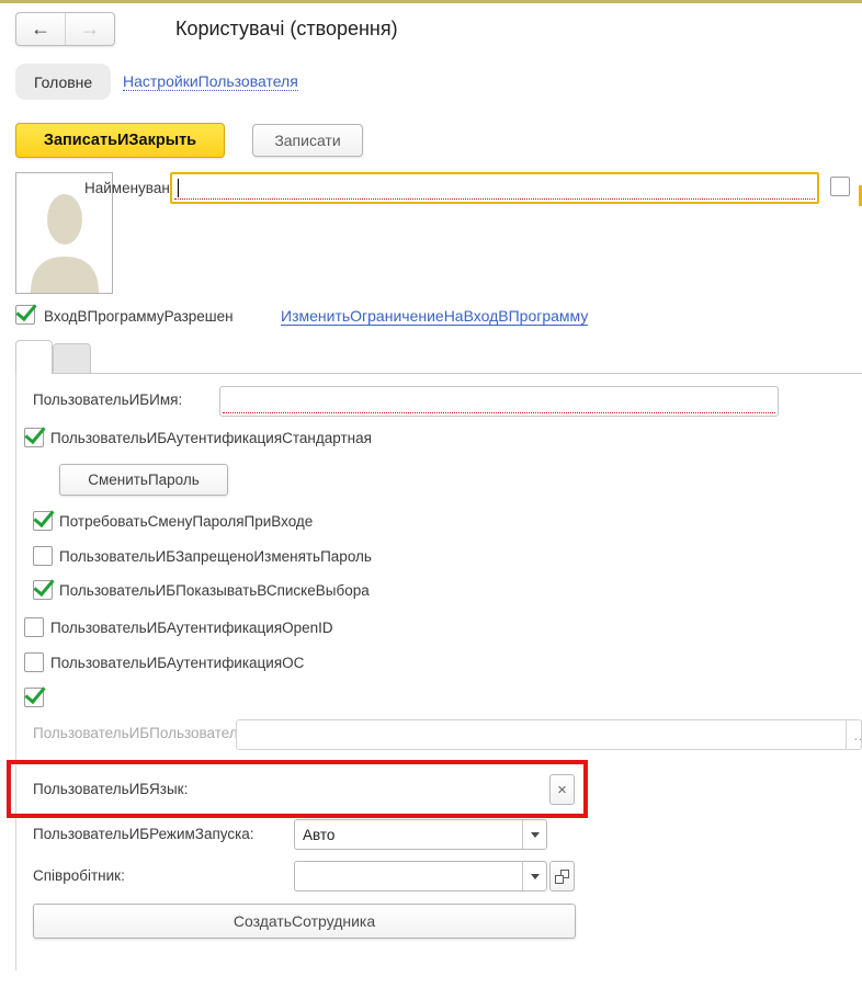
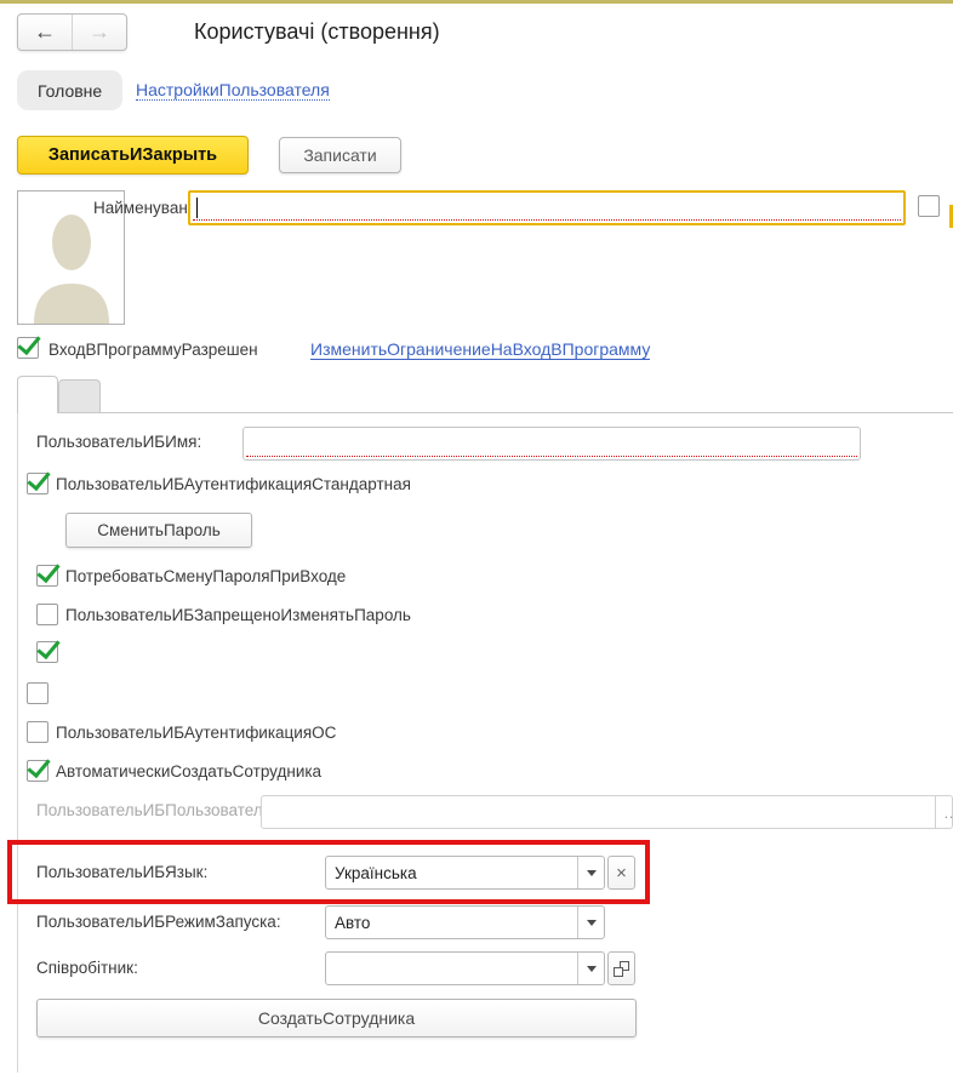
  ←
  →
  Користувачі (створення)
  Головне
  НастройкиПользователя
  ЗаписатьИЗакрыть
  Записати
  Найменуван
  ВходВПрограммуРазрешен
  ИзменитьОграничениеНаВходВПрограмму
  ПользовательИБИмя:
  ПользовательИБАутентификацияСтандартная
  СменитьПароль
  ПотребоватьСменуПароляПриВходе
  ПользовательИБЗапрещеноИзменятьПароль
- ПользовательИБПоказыватьВСпискеВыбора
- ПользовательИБАутентификацияOpenID
  ПользовательИБАутентификацияОС
+ АвтоматическиСоздатьСотрудника
  ПользовательИБПользовател
  …
  ПользовательИБЯзык:
+ Українська
  ×
  ПользовательИБРежимЗапуска:
  Авто
  Співробітник:
  СоздатьСотрудника
